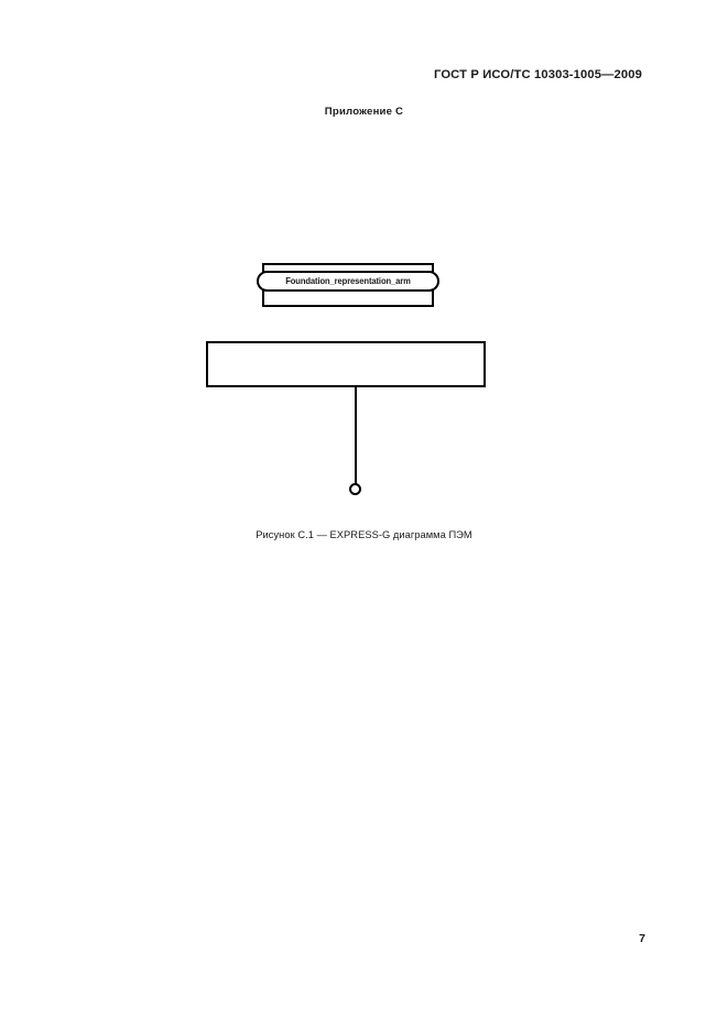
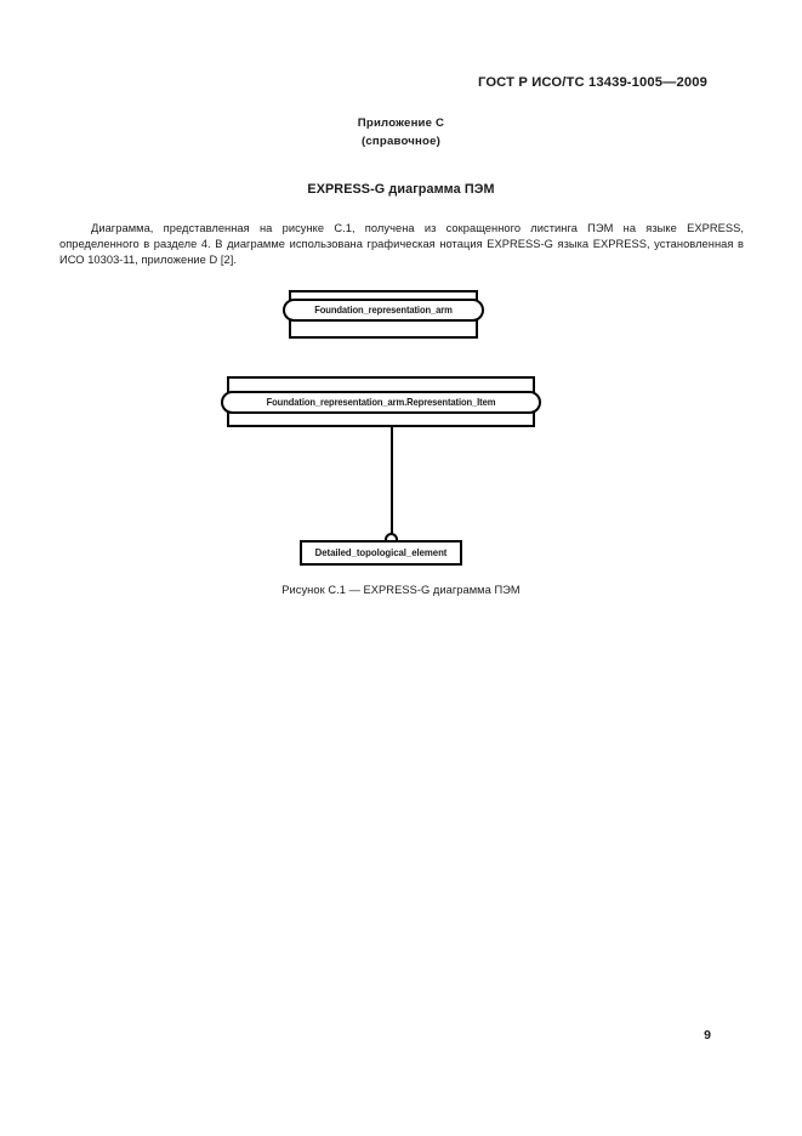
- ГОСТ Р ИСО/ТС 10303-1005—2009
+ ГОСТ Р ИСО/ТС 13439-1005—2009
  Приложение С
+ (справочное)
+ EXPRESS-G диаграмма ПЭМ
+ Диаграмма, представленная на рисунке С.1, получена из сокращенного листинга ПЭМ на языке EXPRESS, определенного в разделе 4. В диаграмме использована графическая нотация EXPRESS-G языка EXPRESS, установленная в ИСО 10303-11, приложение D [2].
  Foundation_representation_arm
+ Foundation_representation_arm.Representation_Item
+ Detailed_topological_element
  Рисунок С.1 — EXPRESS-G диаграмма ПЭМ
- 7
+ 9
